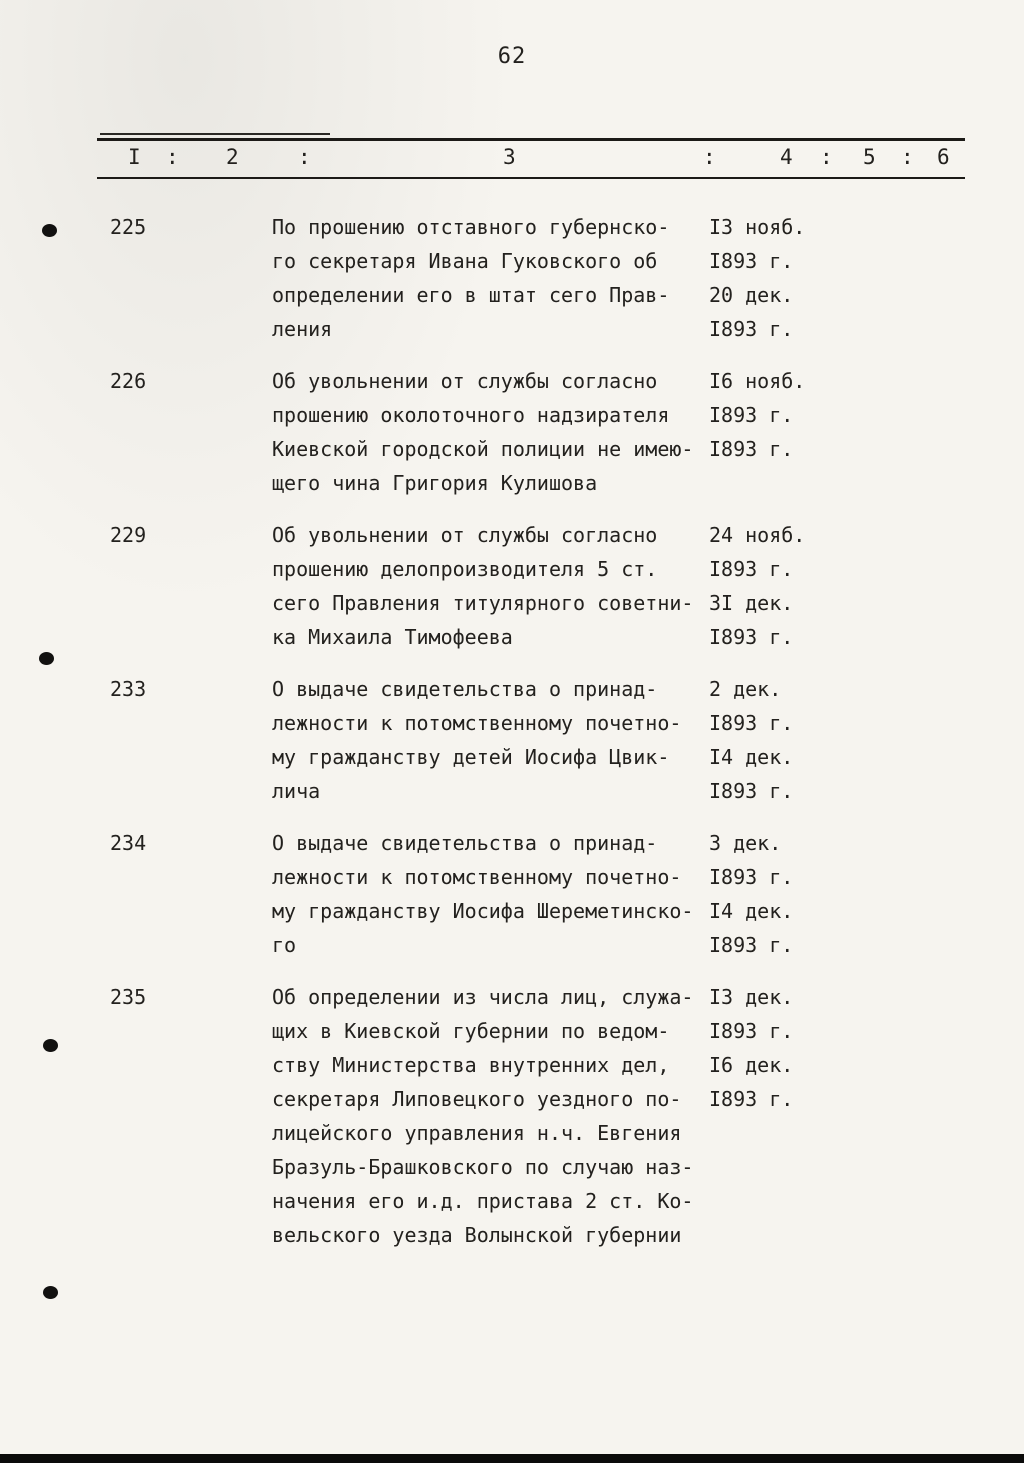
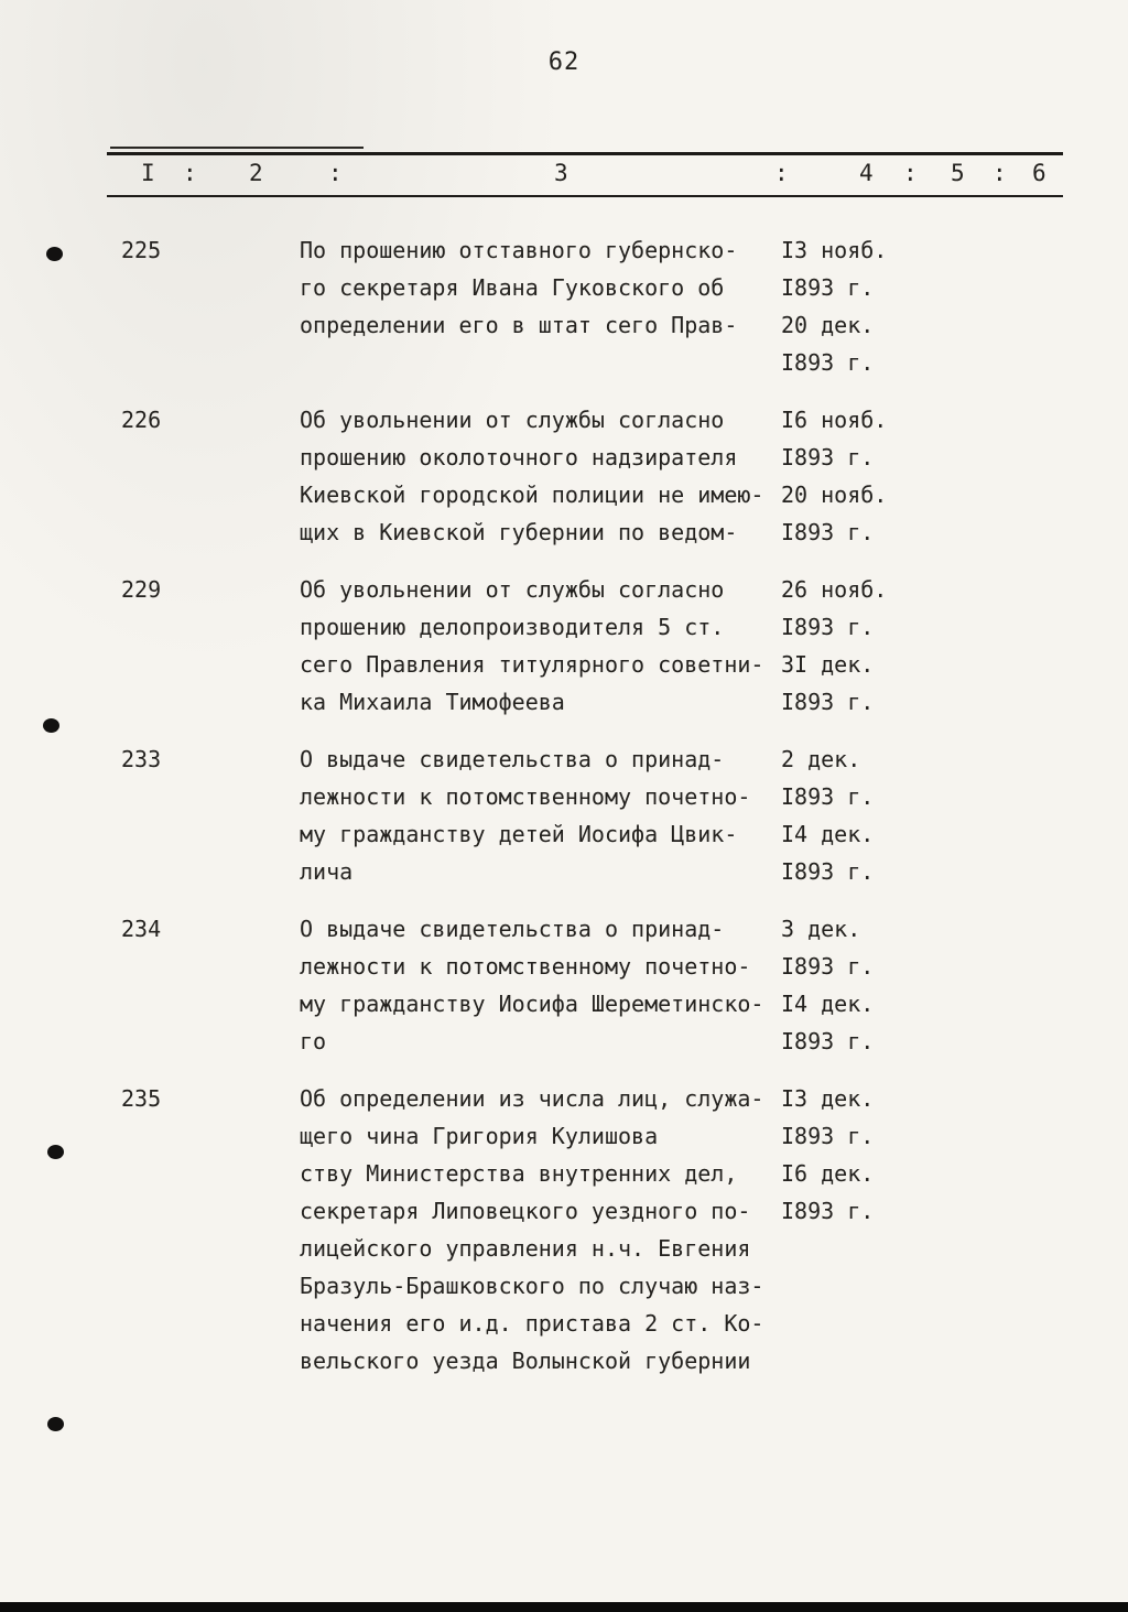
  62
  I
  :
  2
  :
  3
  :
  4
  :
  5
  :
  6
  225
  По прошению отставного губернско-
  го секретаря Ивана Гуковского об
  определении его в штат сего Прав-
- ления
  I3 нояб.
  I893 г.
  20 дек.
  I893 г.
  226
  Об увольнении от службы согласно
  прошению околоточного надзирателя
  Киевской городской полиции не имею-
- щего чина Григория Кулишова
+ щих в Киевской губернии по ведом-
  I6 нояб.
  I893 г.
+ 20 нояб.
  I893 г.
  229
  Об увольнении от службы согласно
  прошению делопроизводителя 5 ст.
  сего Правления титулярного советни-
  ка Михаила Тимофеева
- 24 нояб.
+ 26 нояб.
  I893 г.
  3I дек.
  I893 г.
  233
  О выдаче свидетельства о принад-
  лежности к потомственному почетно-
  му гражданству детей Иосифа Цвик-
  лича
  2 дек.
  I893 г.
  I4 дек.
  I893 г.
  234
  О выдаче свидетельства о принад-
  лежности к потомственному почетно-
  му гражданству Иосифа Шереметинско-
  го
  3 дек.
  I893 г.
  I4 дек.
  I893 г.
  235
  Об определении из числа лиц, служа-
- щих в Киевской губернии по ведом-
+ щего чина Григория Кулишова
  ству Министерства внутренних дел,
  секретаря Липовецкого уездного по-
  лицейского управления н.ч. Евгения
  Бразуль-Брашковского по случаю наз-
  начения его и.д. пристава 2 ст. Ко-
  вельского уезда Волынской губернии
  I3 дек.
  I893 г.
  I6 дек.
  I893 г.
